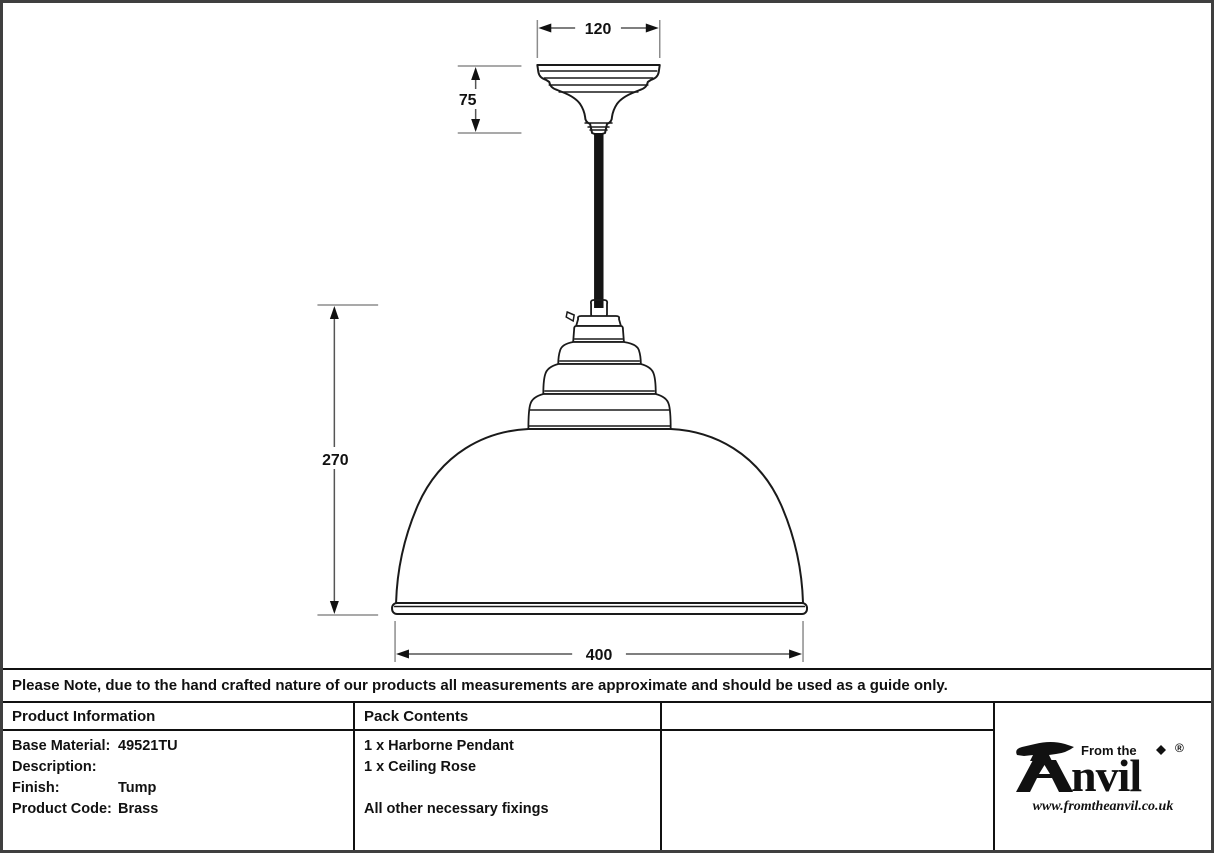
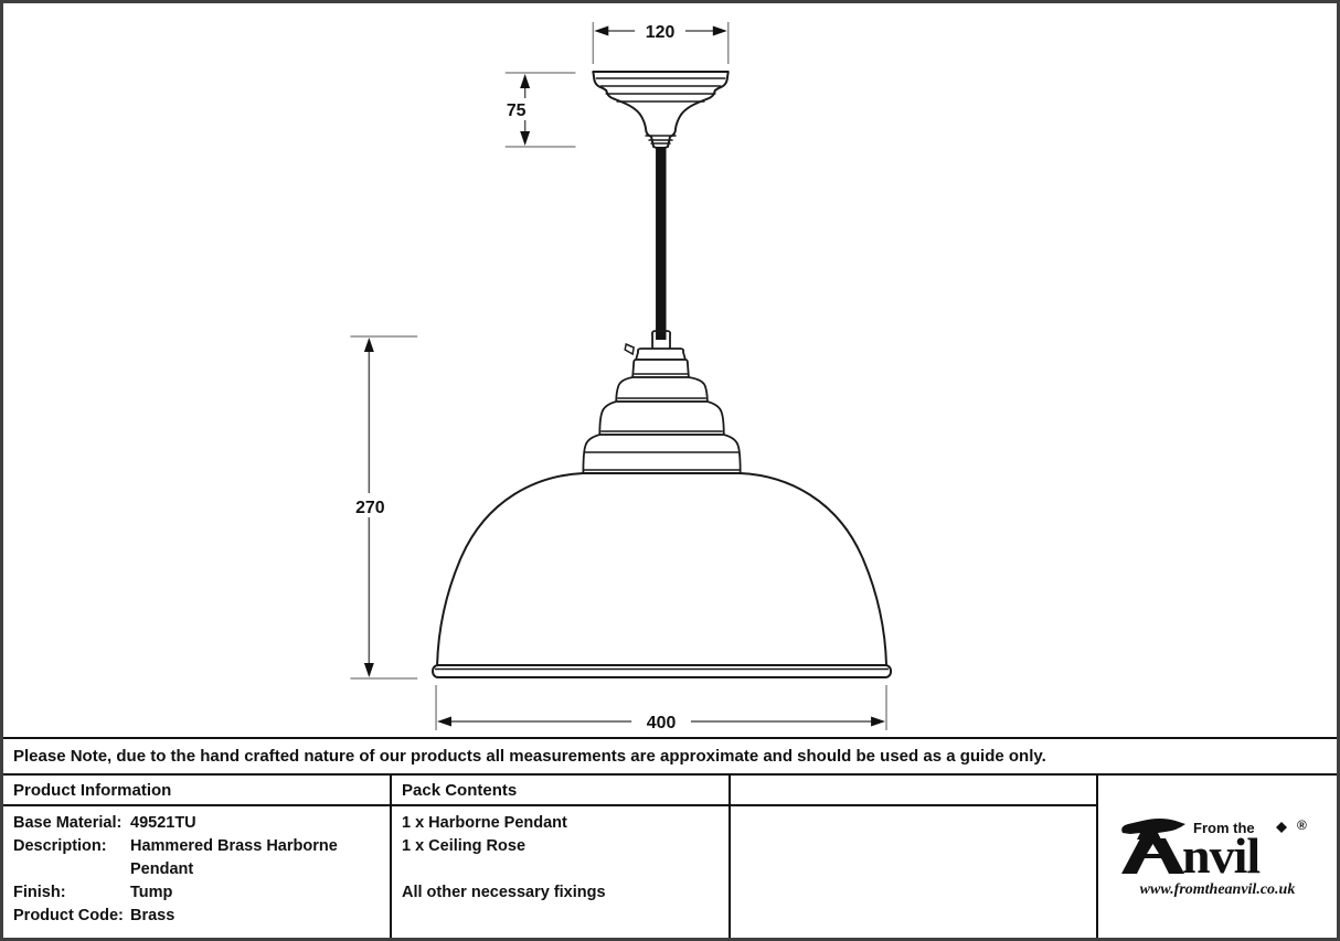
  120
  75
  270
  400
  Please Note, due to the hand crafted nature of our products all measurements are approximate and should be used as a guide only.
  Product Information
  Base Material:
  49521TU
  Description:
+ Hammered Brass Harborne Pendant
  Finish:
  Tump
  Product Code:
  Brass
  Pack Contents
  1 x Harborne Pendant
  1 x Ceiling Rose
  All other necessary fixings
  From the
  nvil
  ®
  www.fromtheanvil.co.uk
